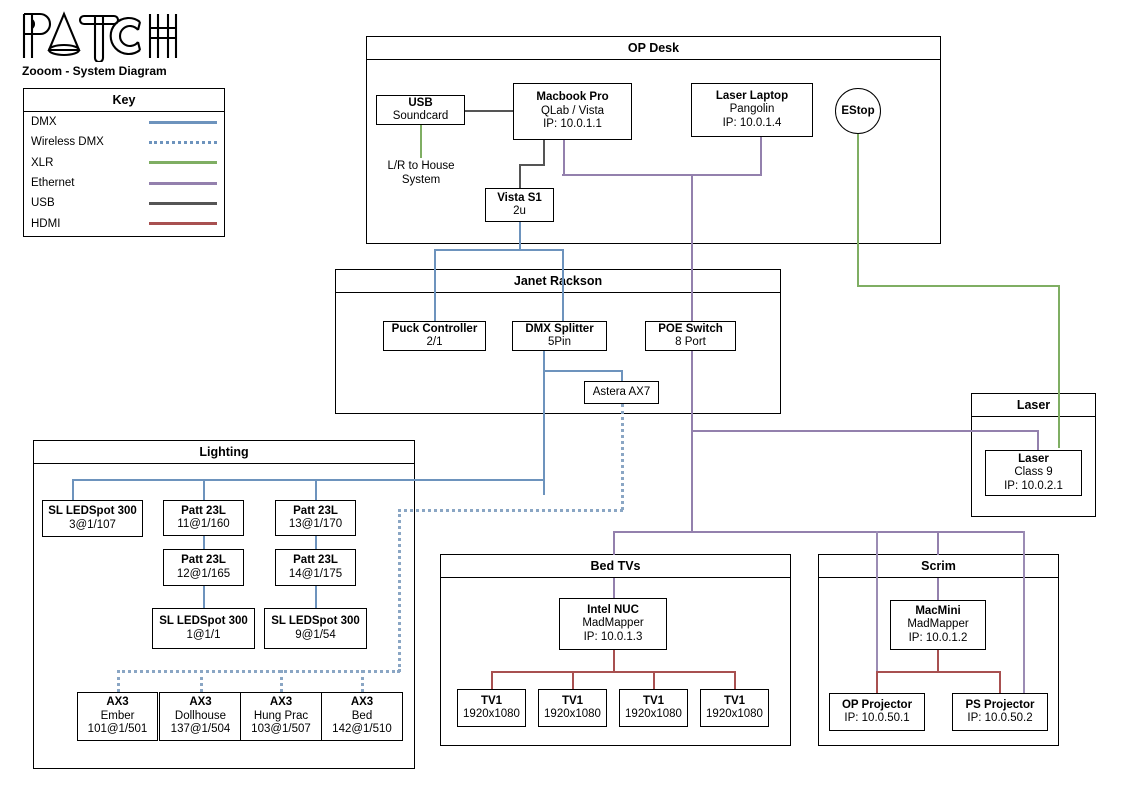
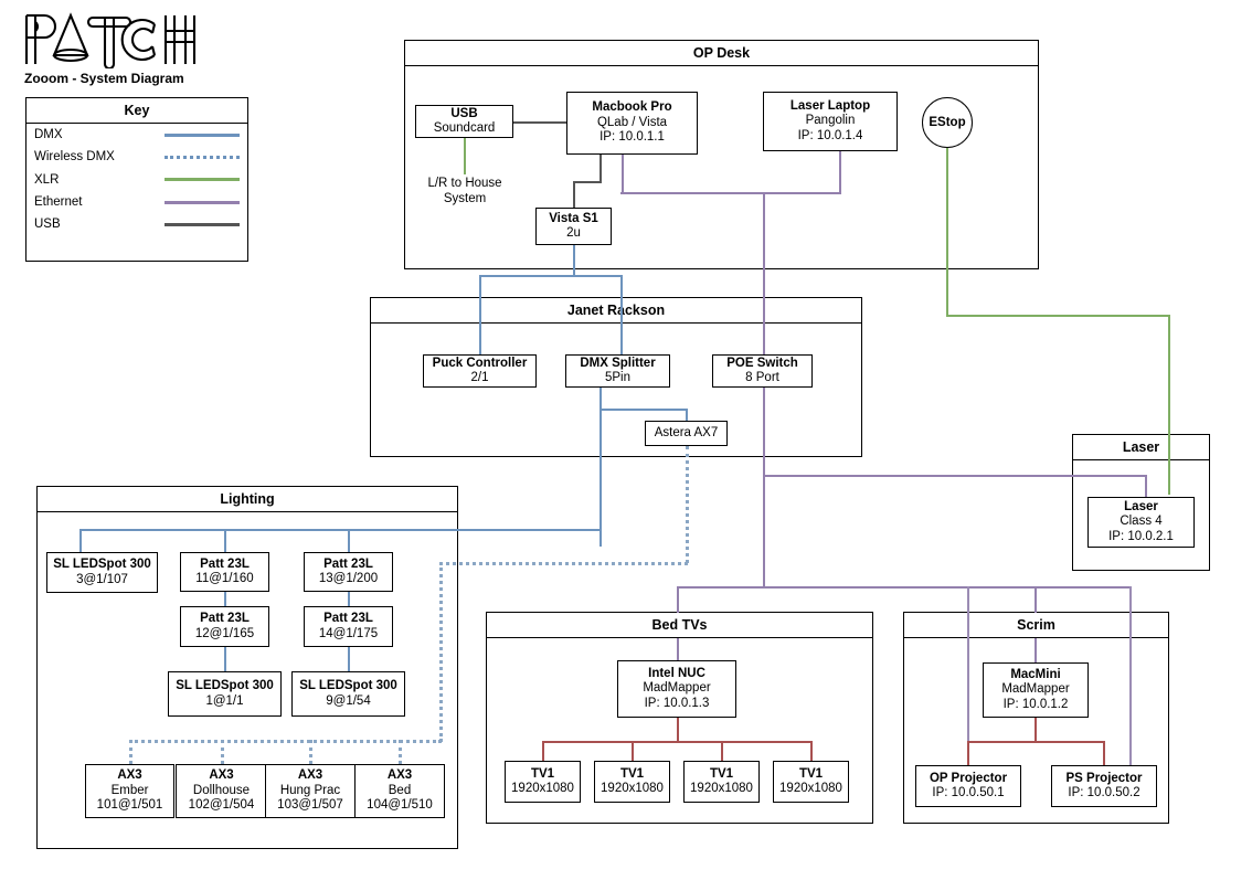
  Zooom - System Diagram
  Key
  DMX
  Wireless DMX
  XLR
  Ethernet
  USB
- HDMI
  OP Desk
  Janet Rackson
  Lighting
  Bed TVs
  Scrim
  Laser
  USB
  Soundcard
  Macbook Pro
  QLab / Vista
  IP: 10.0.1.1
  Laser Laptop
  Pangolin
  IP: 10.0.1.4
  EStop
  Vista S1
  2u
  L/R to House
  System
  Puck Controller
  2/1
  DMX Splitter
  5Pin
  POE Switch
  8 Port
  Astera AX7
  Laser
- Class 9
+ Class 4
  IP: 10.0.2.1
  SL LEDSpot 300
  3@1/107
  Patt 23L
  11@1/160
  Patt 23L
- 13@1/170
+ 13@1/200
  Patt 23L
  12@1/165
  Patt 23L
  14@1/175
  SL LEDSpot 300
  1@1/1
  SL LEDSpot 300
  9@1/54
  AX3
  Ember
  101@1/501
  AX3
  Dollhouse
- 137@1/504
+ 102@1/504
  AX3
  Hung Prac
  103@1/507
  AX3
  Bed
- 142@1/510
+ 104@1/510
  Intel NUC
  MadMapper
  IP: 10.0.1.3
  TV1
  1920x1080
  TV1
  1920x1080
  TV1
  1920x1080
  TV1
  1920x1080
  MacMini
  MadMapper
  IP: 10.0.1.2
  OP Projector
  IP: 10.0.50.1
  PS Projector
  IP: 10.0.50.2
